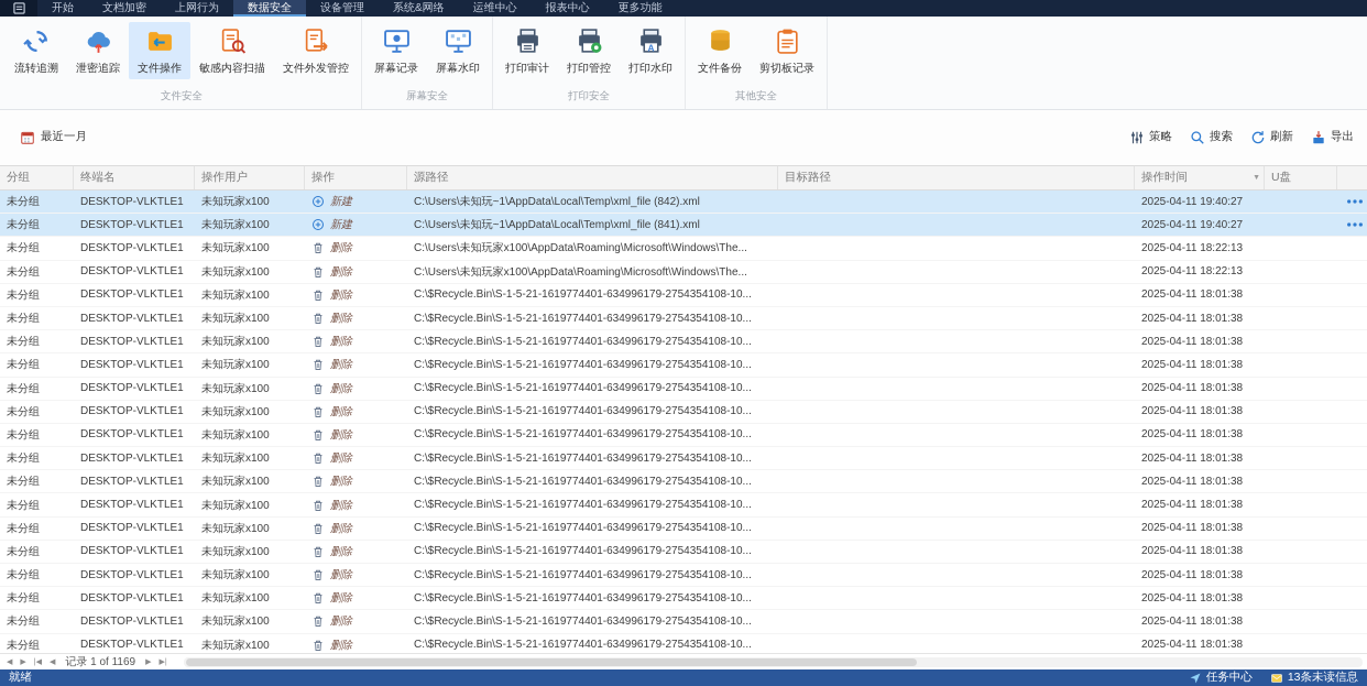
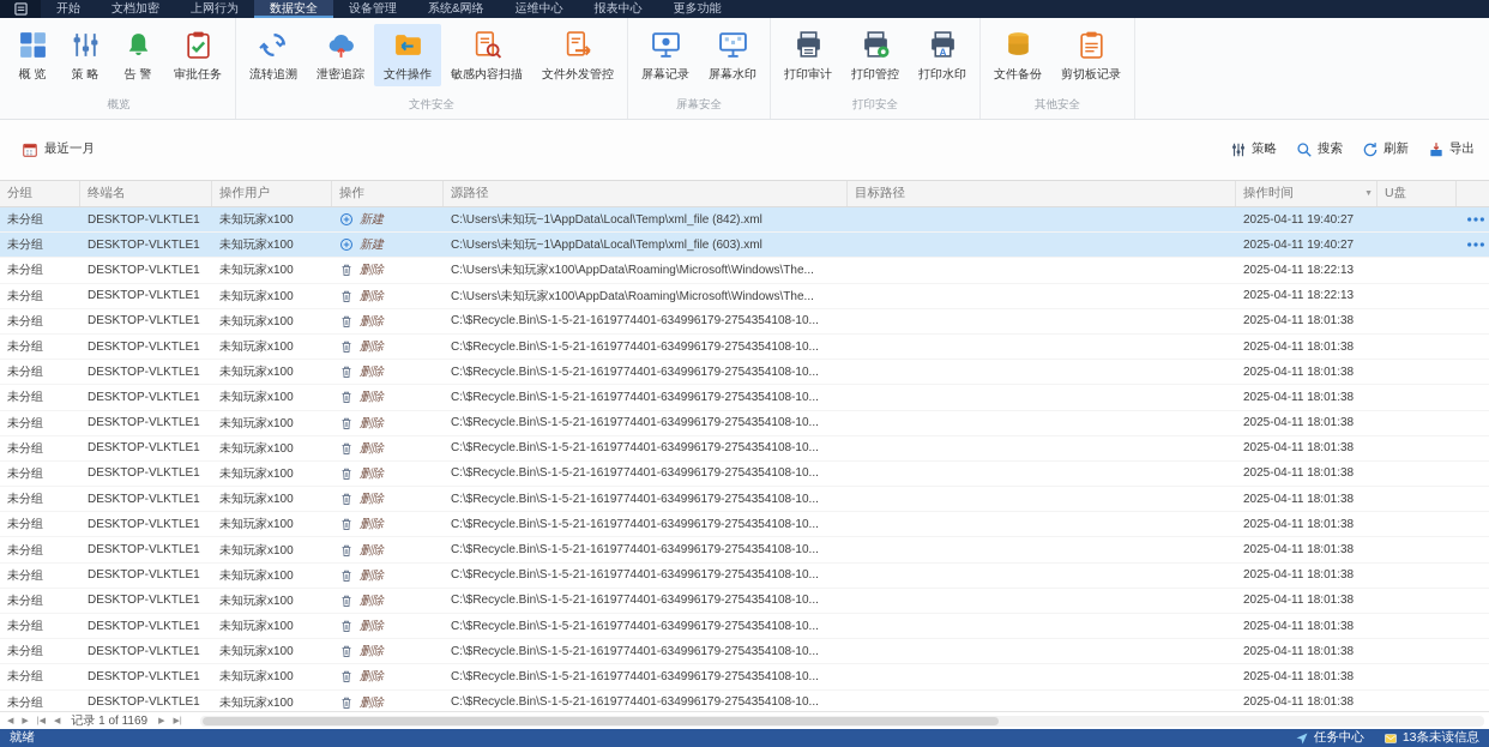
  开始
  文档加密
  上网行为
  数据安全
  设备管理
  系统&网络
  运维中心
  报表中心
  更多功能
+ 概 览
+ 策 略
+ 告 警
+ 审批任务
+ 概览
  流转追溯
  泄密追踪
  文件操作
  敏感内容扫描
  文件外发管控
  文件安全
  屏幕记录
  屏幕水印
  屏幕安全
  打印审计
  打印管控
  A
  打印水印
  打印安全
  文件备份
  剪切板记录
  其他安全
  最近一月
  策略
  搜索
  刷新
  导出
  分组
  终端名
  操作用户
  操作
  源路径
  目标路径
  操作时间
  U盘
  未分组
  DESKTOP-VLKTLE1
  未知玩家x100
  新建
  C:\Users\未知玩~1\AppData\Local\Temp\xml_file (842).xml
  2025-04-11 19:40:27
  未分组
  DESKTOP-VLKTLE1
  未知玩家x100
  新建
- C:\Users\未知玩~1\AppData\Local\Temp\xml_file (841).xml
+ C:\Users\未知玩~1\AppData\Local\Temp\xml_file (603).xml
  2025-04-11 19:40:27
  未分组
  DESKTOP-VLKTLE1
  未知玩家x100
  删除
  C:\Users\未知玩家x100\AppData\Roaming\Microsoft\Windows\The...
  2025-04-11 18:22:13
  未分组
  DESKTOP-VLKTLE1
  未知玩家x100
  删除
  C:\Users\未知玩家x100\AppData\Roaming\Microsoft\Windows\The...
  2025-04-11 18:22:13
  未分组
  DESKTOP-VLKTLE1
  未知玩家x100
  删除
  C:\$Recycle.Bin\S-1-5-21-1619774401-634996179-2754354108-10...
  2025-04-11 18:01:38
  未分组
  DESKTOP-VLKTLE1
  未知玩家x100
  删除
  C:\$Recycle.Bin\S-1-5-21-1619774401-634996179-2754354108-10...
  2025-04-11 18:01:38
  未分组
  DESKTOP-VLKTLE1
  未知玩家x100
  删除
  C:\$Recycle.Bin\S-1-5-21-1619774401-634996179-2754354108-10...
  2025-04-11 18:01:38
  未分组
  DESKTOP-VLKTLE1
  未知玩家x100
  删除
  C:\$Recycle.Bin\S-1-5-21-1619774401-634996179-2754354108-10...
  2025-04-11 18:01:38
  未分组
  DESKTOP-VLKTLE1
  未知玩家x100
  删除
  C:\$Recycle.Bin\S-1-5-21-1619774401-634996179-2754354108-10...
  2025-04-11 18:01:38
  未分组
  DESKTOP-VLKTLE1
  未知玩家x100
  删除
  C:\$Recycle.Bin\S-1-5-21-1619774401-634996179-2754354108-10...
  2025-04-11 18:01:38
  未分组
  DESKTOP-VLKTLE1
  未知玩家x100
  删除
  C:\$Recycle.Bin\S-1-5-21-1619774401-634996179-2754354108-10...
  2025-04-11 18:01:38
  未分组
  DESKTOP-VLKTLE1
  未知玩家x100
  删除
  C:\$Recycle.Bin\S-1-5-21-1619774401-634996179-2754354108-10...
  2025-04-11 18:01:38
  未分组
  DESKTOP-VLKTLE1
  未知玩家x100
  删除
  C:\$Recycle.Bin\S-1-5-21-1619774401-634996179-2754354108-10...
  2025-04-11 18:01:38
  未分组
  DESKTOP-VLKTLE1
  未知玩家x100
  删除
  C:\$Recycle.Bin\S-1-5-21-1619774401-634996179-2754354108-10...
  2025-04-11 18:01:38
  未分组
  DESKTOP-VLKTLE1
  未知玩家x100
  删除
  C:\$Recycle.Bin\S-1-5-21-1619774401-634996179-2754354108-10...
  2025-04-11 18:01:38
  未分组
  DESKTOP-VLKTLE1
  未知玩家x100
  删除
  C:\$Recycle.Bin\S-1-5-21-1619774401-634996179-2754354108-10...
  2025-04-11 18:01:38
  未分组
  DESKTOP-VLKTLE1
  未知玩家x100
  删除
  C:\$Recycle.Bin\S-1-5-21-1619774401-634996179-2754354108-10...
  2025-04-11 18:01:38
  未分组
  DESKTOP-VLKTLE1
  未知玩家x100
  删除
  C:\$Recycle.Bin\S-1-5-21-1619774401-634996179-2754354108-10...
  2025-04-11 18:01:38
  未分组
  DESKTOP-VLKTLE1
  未知玩家x100
  删除
  C:\$Recycle.Bin\S-1-5-21-1619774401-634996179-2754354108-10...
  2025-04-11 18:01:38
  未分组
  DESKTOP-VLKTLE1
  未知玩家x100
  删除
  C:\$Recycle.Bin\S-1-5-21-1619774401-634996179-2754354108-10...
  2025-04-11 18:01:38
  记录 1 of 1169
  就绪
  任务中心
  13条未读信息
